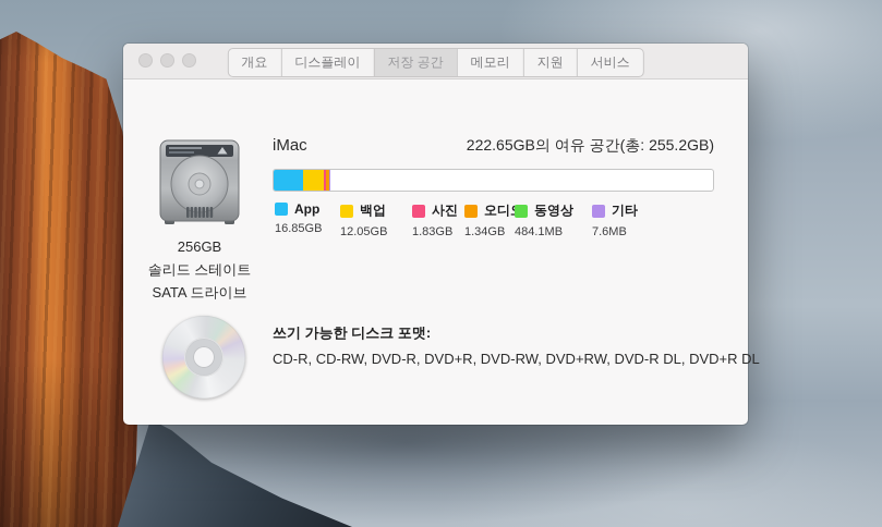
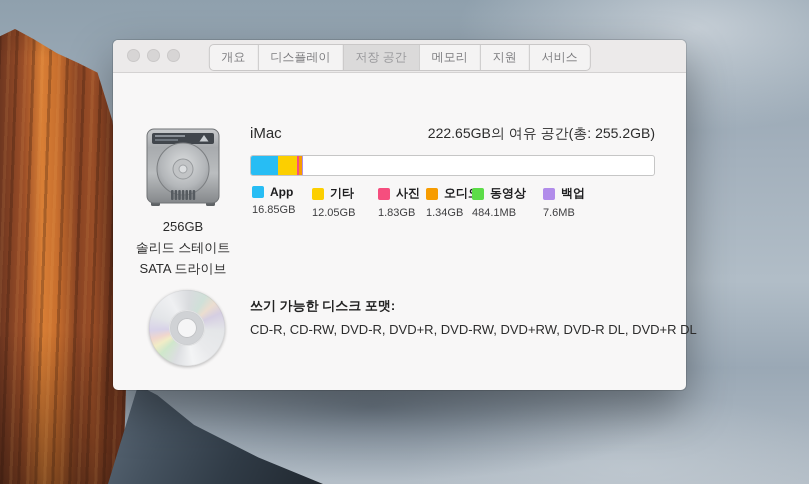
  개요
  디스플레이
  저장 공간
  메모리
  지원
  서비스
  256GB
  솔리드 스테이트
  SATA 드라이브
  iMac
  222.65GB의 여유 공간(총: 255.2GB)
  App
  16.85GB
- 백업
+ 기타
  12.05GB
  사진
  1.83GB
  1.34GB
  동영상
  484.1MB
- 기타
+ 백업
  7.6MB
  쓰기 가능한 디스크 포맷:
  CD-R, CD-RW, DVD-R, DVD+R, DVD-RW, DVD+RW, DVD-R DL, DVD+R DL
